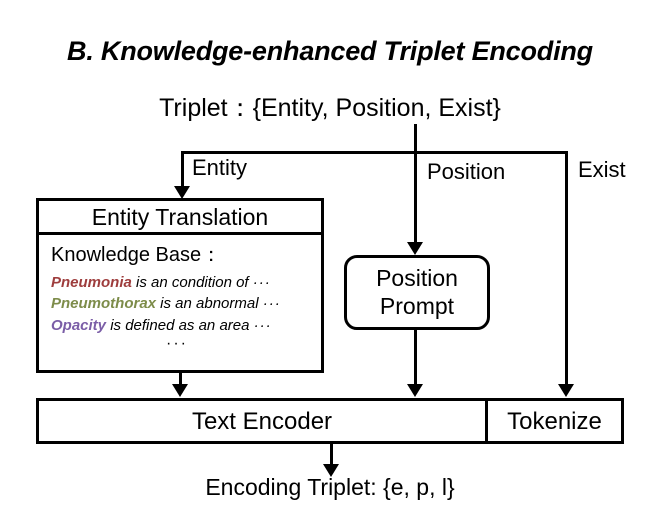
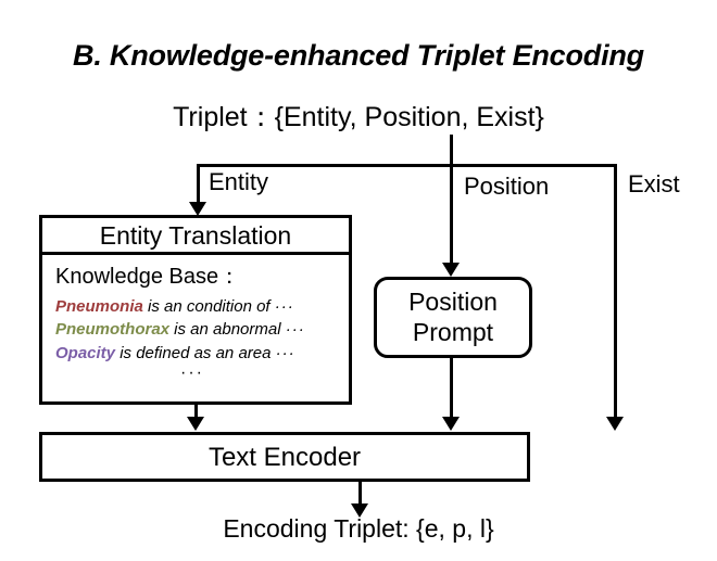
  B. Knowledge-enhanced Triplet Encoding
  Triplet：{Entity, Position, Exist}
  Entity
  Position
  Exist
  Entity Translation
  Knowledge Base：
  Pneumonia is an condition of ···
  Pneumothorax is an abnormal ···
  Opacity is defined as an area ···
  ···
  Position
  Prompt
  Text Encoder
- Tokenize
  Encoding Triplet: {e, p, l}
